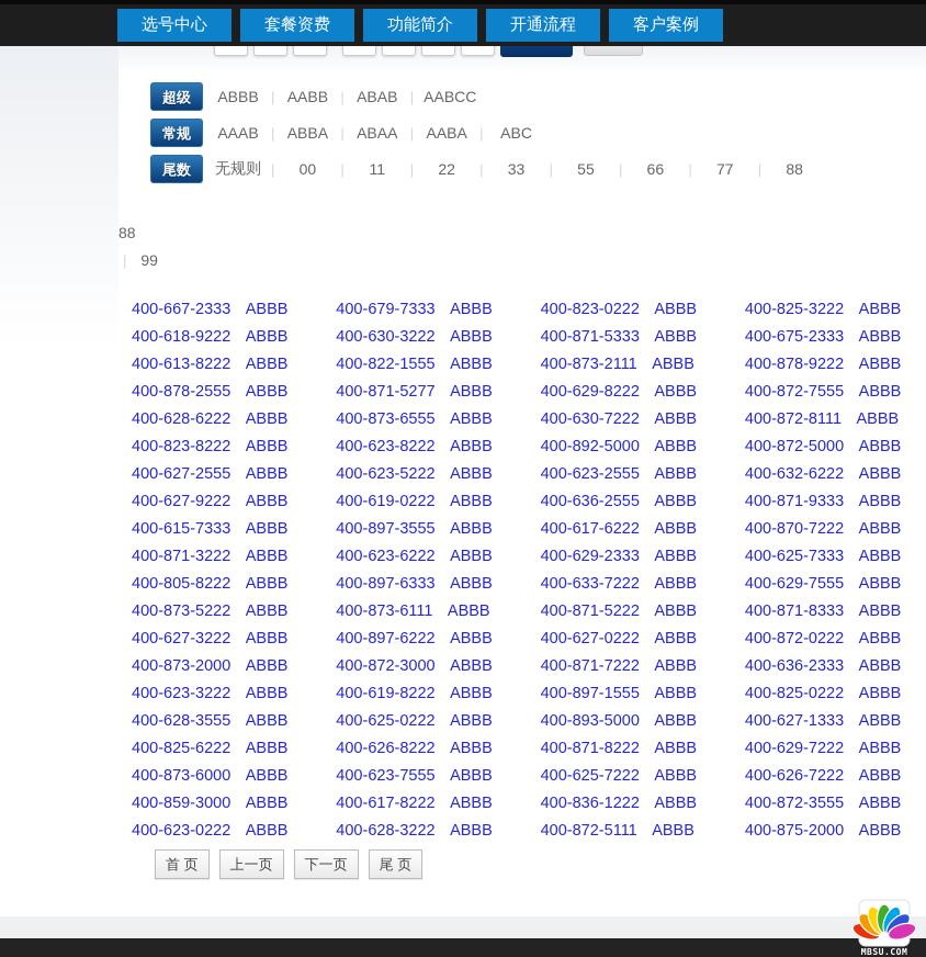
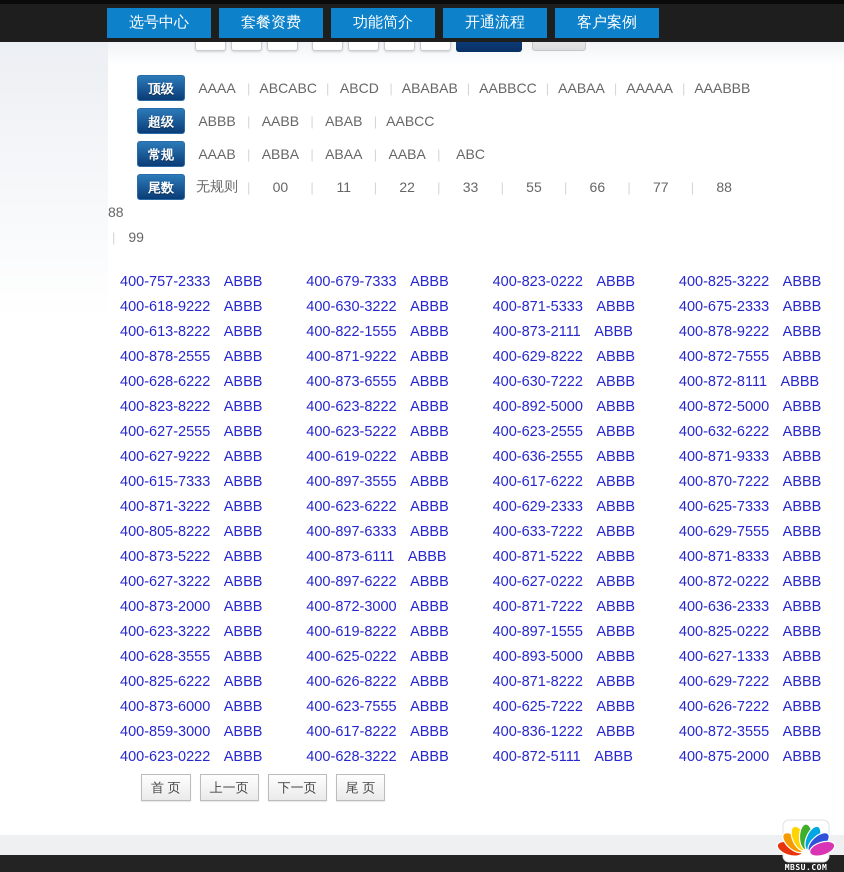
  选号中心
  套餐资费
  功能简介
  开通流程
  客户案例
+ 顶级
+ AAAA
+ ABCABC
+ ABCD
+ ABABAB
+ AABBCC
+ AABAA
+ AAAAA
+ AAABBB
  超级
  ABBB
  AABB
  ABAB
  AABCC
  常规
  AAAB
  ABBA
  ABAA
  AABA
  ABC
  尾数
  无规则
  00
  11
  22
  33
  55
  66
  77
  88
  88
  | 99
- 400-667-2333 ABBB
+ 400-757-2333 ABBB
  400-679-7333 ABBB
  400-823-0222 ABBB
  400-825-3222 ABBB
  400-618-9222 ABBB
  400-630-3222 ABBB
  400-871-5333 ABBB
  400-675-2333 ABBB
  400-613-8222 ABBB
  400-822-1555 ABBB
  400-873-2111 ABBB
  400-878-9222 ABBB
  400-878-2555 ABBB
- 400-871-5277 ABBB
+ 400-871-9222 ABBB
  400-629-8222 ABBB
  400-872-7555 ABBB
  400-628-6222 ABBB
  400-873-6555 ABBB
  400-630-7222 ABBB
  400-872-8111 ABBB
  400-823-8222 ABBB
  400-623-8222 ABBB
  400-892-5000 ABBB
  400-872-5000 ABBB
  400-627-2555 ABBB
  400-623-5222 ABBB
  400-623-2555 ABBB
  400-632-6222 ABBB
  400-627-9222 ABBB
  400-619-0222 ABBB
  400-636-2555 ABBB
  400-871-9333 ABBB
  400-615-7333 ABBB
  400-897-3555 ABBB
  400-617-6222 ABBB
  400-870-7222 ABBB
  400-871-3222 ABBB
  400-623-6222 ABBB
  400-629-2333 ABBB
  400-625-7333 ABBB
  400-805-8222 ABBB
  400-897-6333 ABBB
  400-633-7222 ABBB
  400-629-7555 ABBB
  400-873-5222 ABBB
  400-873-6111 ABBB
  400-871-5222 ABBB
  400-871-8333 ABBB
  400-627-3222 ABBB
  400-897-6222 ABBB
  400-627-0222 ABBB
  400-872-0222 ABBB
  400-873-2000 ABBB
  400-872-3000 ABBB
  400-871-7222 ABBB
  400-636-2333 ABBB
  400-623-3222 ABBB
  400-619-8222 ABBB
  400-897-1555 ABBB
  400-825-0222 ABBB
  400-628-3555 ABBB
  400-625-0222 ABBB
  400-893-5000 ABBB
  400-627-1333 ABBB
  400-825-6222 ABBB
  400-626-8222 ABBB
  400-871-8222 ABBB
  400-629-7222 ABBB
  400-873-6000 ABBB
  400-623-7555 ABBB
  400-625-7222 ABBB
  400-626-7222 ABBB
  400-859-3000 ABBB
  400-617-8222 ABBB
  400-836-1222 ABBB
  400-872-3555 ABBB
  400-623-0222 ABBB
  400-628-3222 ABBB
  400-872-5111 ABBB
  400-875-2000 ABBB
  首 页
  上一页
  下一页
  尾 页
  MBSU.COM
